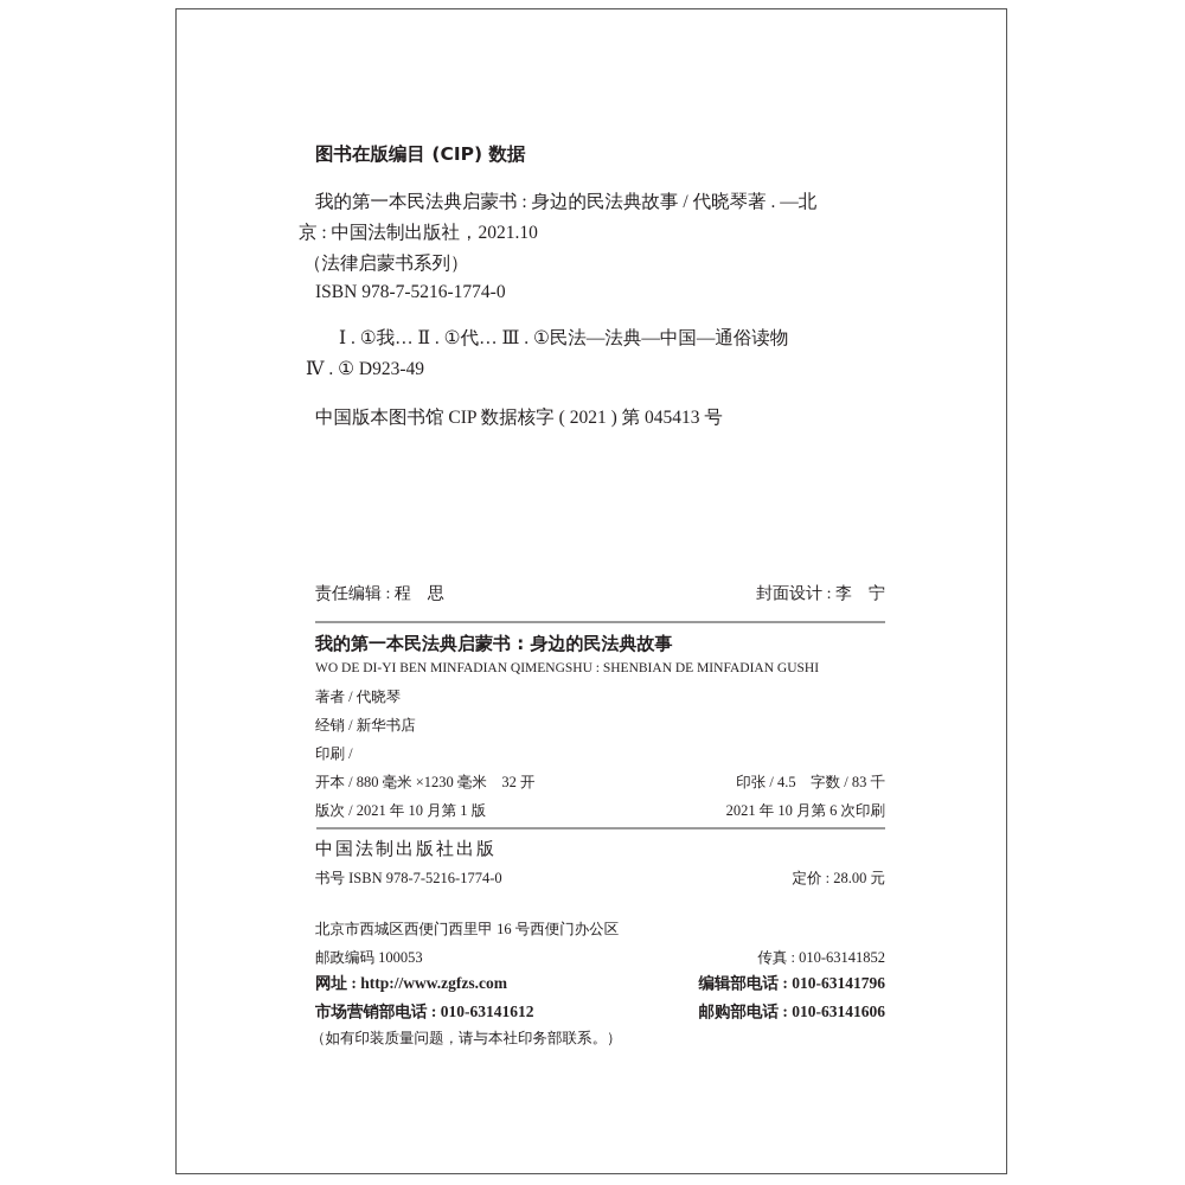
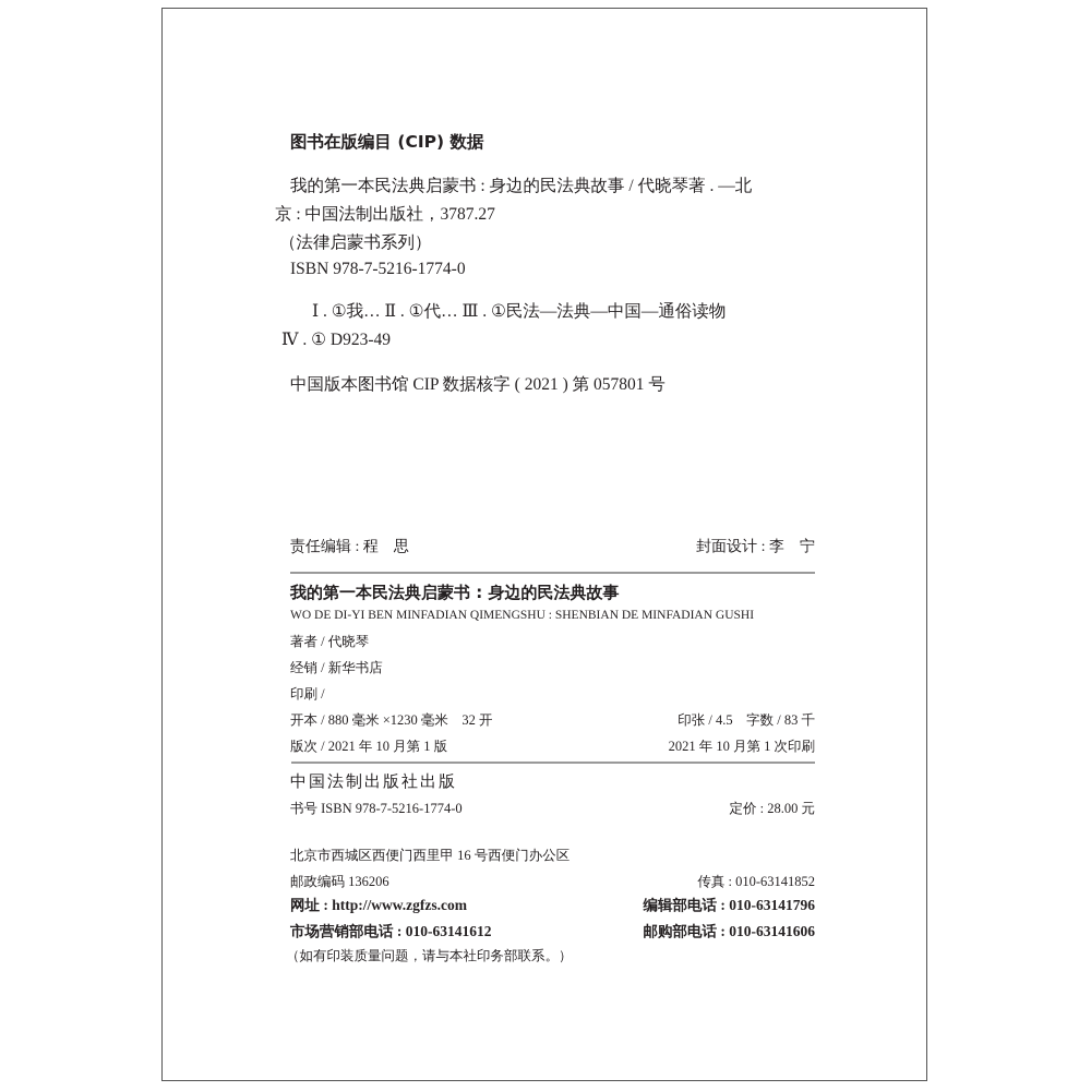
  图书在版编目 (CIP) 数据
  我的第一本民法典启蒙书 : 身边的民法典故事 / 代晓琴著 . —北
- 京 : 中国法制出版社，2021.10
+ 京 : 中国法制出版社，3787.27
  （法律启蒙书系列）
  ISBN 978-7-5216-1774-0
  Ⅰ . ①我… Ⅱ . ①代… Ⅲ . ①民法—法典—中国—通俗读物
  Ⅳ . ① D923-49
- 中国版本图书馆 CIP 数据核字 ( 2021 ) 第 045413 号
+ 中国版本图书馆 CIP 数据核字 ( 2021 ) 第 057801 号
  责任编辑 : 程 思
  封面设计 : 李 宁
  我的第一本民法典启蒙书 : 身边的民法典故事
  WO DE DI-YI BEN MINFADIAN QIMENGSHU : SHENBIAN DE MINFADIAN GUSHI
  著者 / 代晓琴
  经销 / 新华书店
  印刷 /
  开本 / 880 毫米 ×1230 毫米 32 开
  印张 / 4.5 字数 / 83 千
  版次 / 2021 年 10 月第 1 版
- 2021 年 10 月第 6 次印刷
+ 2021 年 10 月第 1 次印刷
  中国法制出版社出版
  书号 ISBN 978-7-5216-1774-0
  定价 : 28.00 元
  北京市西城区西便门西里甲 16 号西便门办公区
- 邮政编码 100053
+ 邮政编码 136206
  传真 : 010-63141852
  网址 : http://www.zgfzs.com
  编辑部电话 : 010-63141796
  市场营销部电话 : 010-63141612
  邮购部电话 : 010-63141606
  （如有印装质量问题，请与本社印务部联系。）
